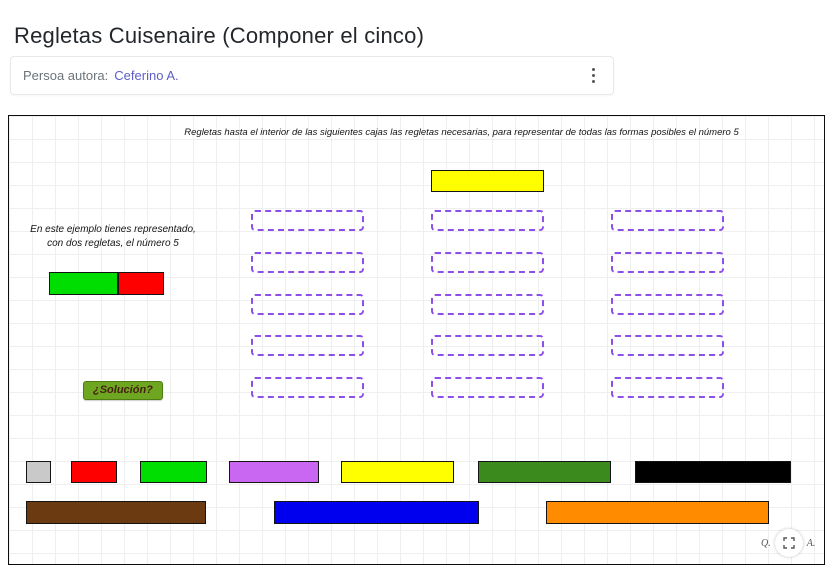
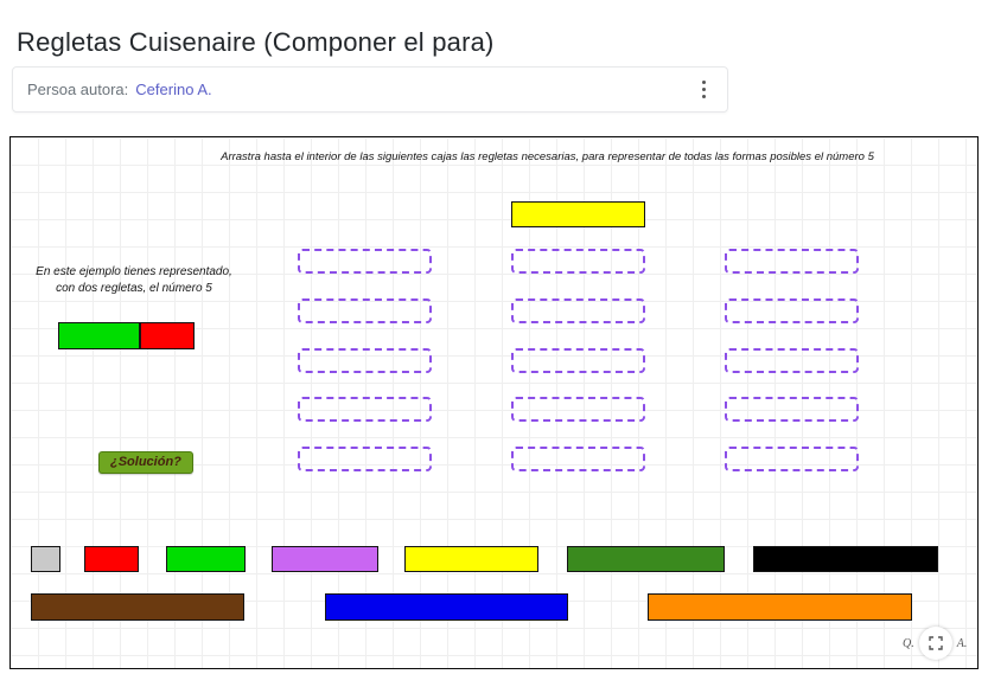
- Regletas Cuisenaire (Componer el cinco)
+ Regletas Cuisenaire (Componer el para)
  Persoa autora:
  Ceferino A.
- Regletas hasta el interior de las siguientes cajas las regletas necesarias, para representar de todas las formas posibles el número 5
+ Arrastra hasta el interior de las siguientes cajas las regletas necesarias, para representar de todas las formas posibles el número 5
  En este ejemplo tienes representado,
  con dos regletas, el número 5
  ¿Solución?
  Q.
  A.
